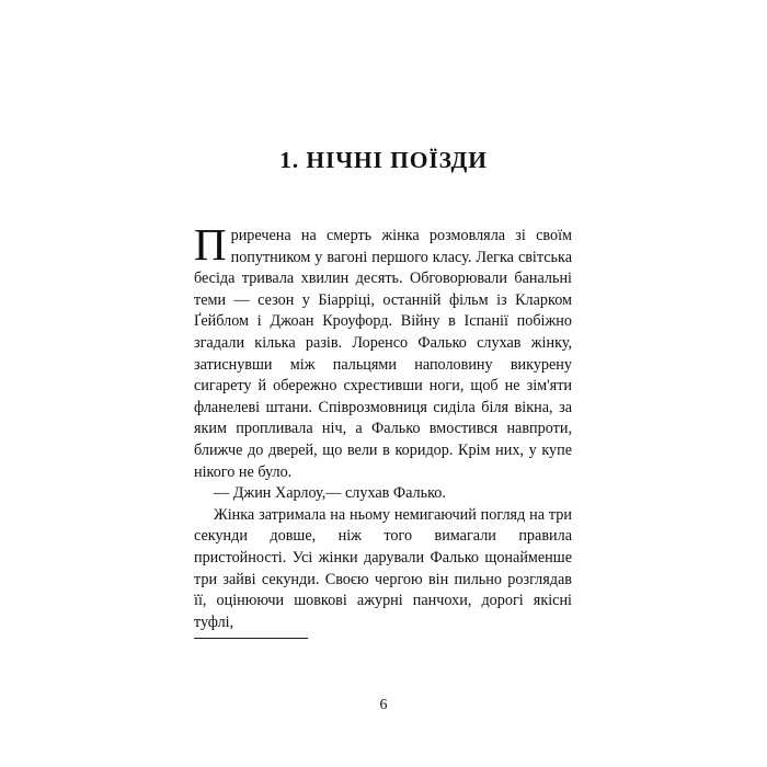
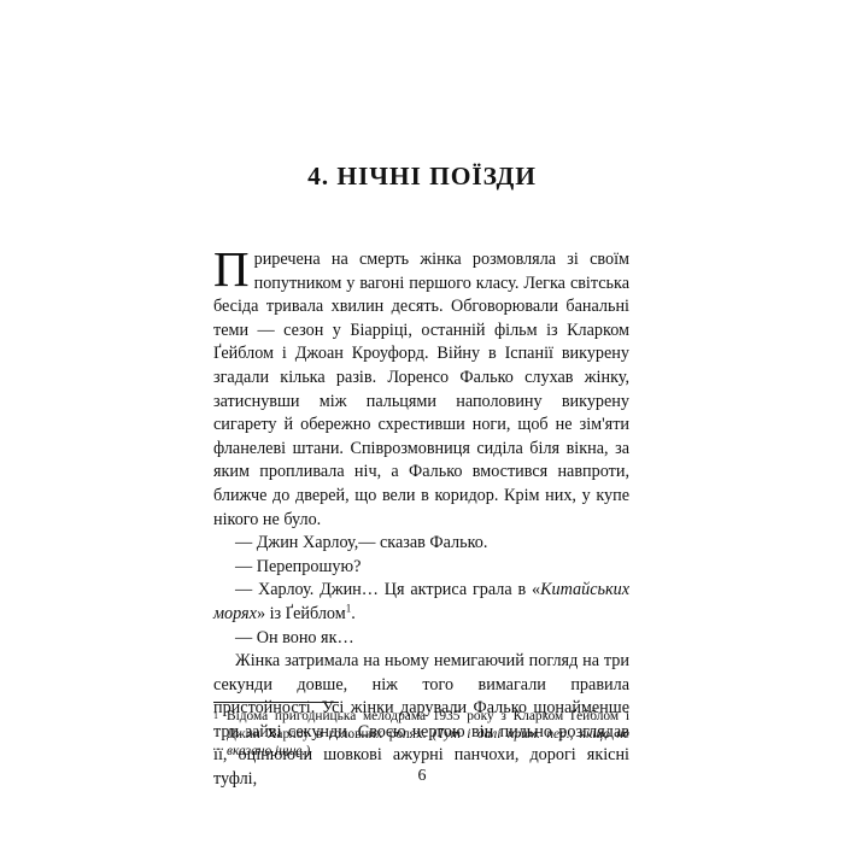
- 1. НІЧНІ ПОЇЗДИ
+ 4. НІЧНІ ПОЇЗДИ
  П
- риречена на смерть жінка розмовляла зі своїм попутником у вагоні першого класу. Легка світська бесіда тривала хвилин десять. Обговорювали банальні теми — сезон у Біарріці, останній фільм із Кларком Ґейблом і Джоан Кроуфорд. Війну в Іспанії побіжно згадали кілька разів. Лоренсо Фалько слухав жінку, затиснувши між пальцями наполовину викурену сигарету й обережно схрестивши ноги, щоб не зім'яти фланелеві штани. Співрозмовниця сиділа біля вікна, за яким пропливала ніч, а Фалько вмостився навпроти, ближче до дверей, що вели в коридор. Крім них, у купе нікого не було.
+ риречена на смерть жінка розмовляла зі своїм попутником у вагоні першого класу. Легка світська бесіда тривала хвилин десять. Обговорювали банальні теми — сезон у Біарріці, останній фільм із Кларком Ґейблом і Джоан Кроуфорд. Війну в Іспанії викурену згадали кілька разів. Лоренсо Фалько слухав жінку, затиснувши між пальцями наполовину викурену сигарету й обережно схрестивши ноги, щоб не зім'яти фланелеві штани. Співрозмовниця сиділа біля вікна, за яким пропливала ніч, а Фалько вмостився навпроти, ближче до дверей, що вели в коридор. Крім них, у купе нікого не було.
- — Джин Харлоу,— слухав Фалько.
+ — Джин Харлоу,— сказав Фалько.
+ — Перепрошую?
+ — Харлоу. Джин… Ця актриса грала в «Китайських морях» із Ґейблом1.
+ — Он воно як…
  Жінка затримала на ньому немигаючий погляд на три секунди довше, ніж того вимагали правила пристойності. Усі жінки дарували Фалько щонайменше три зайві секунди. Своєю чергою він пильно розглядав її, оцінюючи шовкові ажурні панчохи, дорогі якісні туфлі,
+ 1
+ Відома пригодницька мелодрама 1935 року з Кларком Ґейблом і Джин Харлоу в головних ролях. (Тут і далі прим. пер., якщо не вказано інше.)
  6
